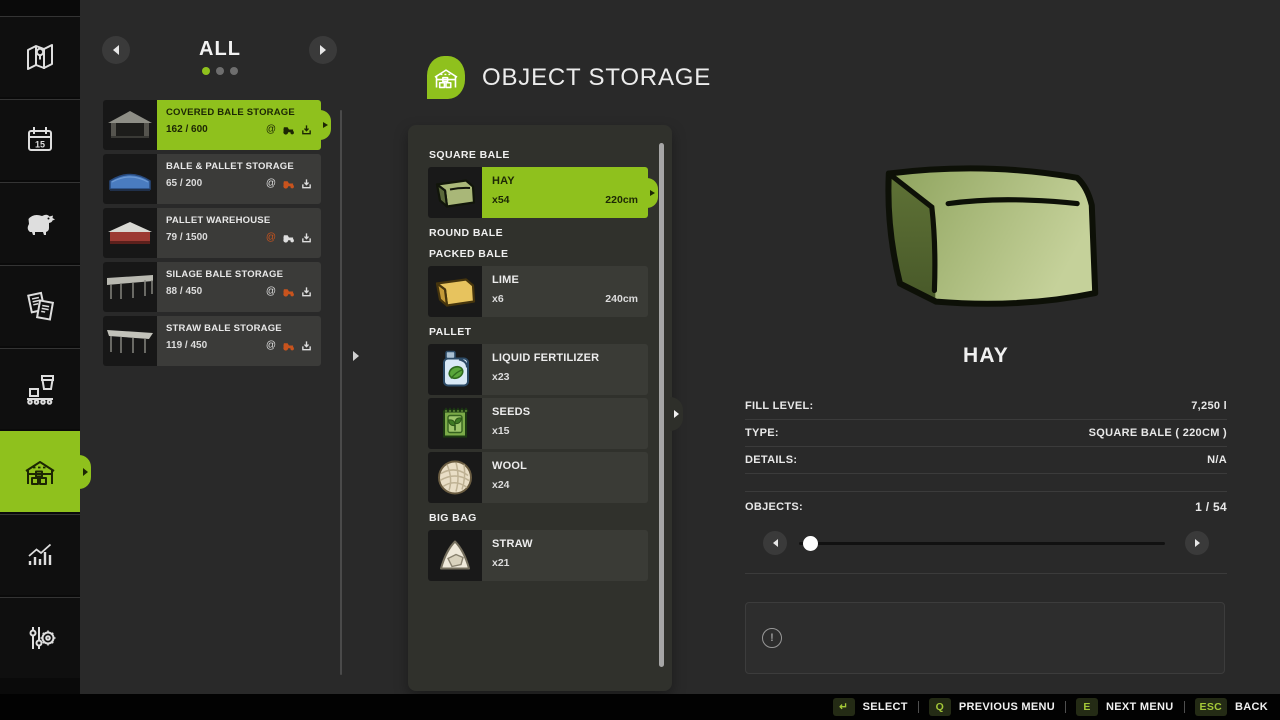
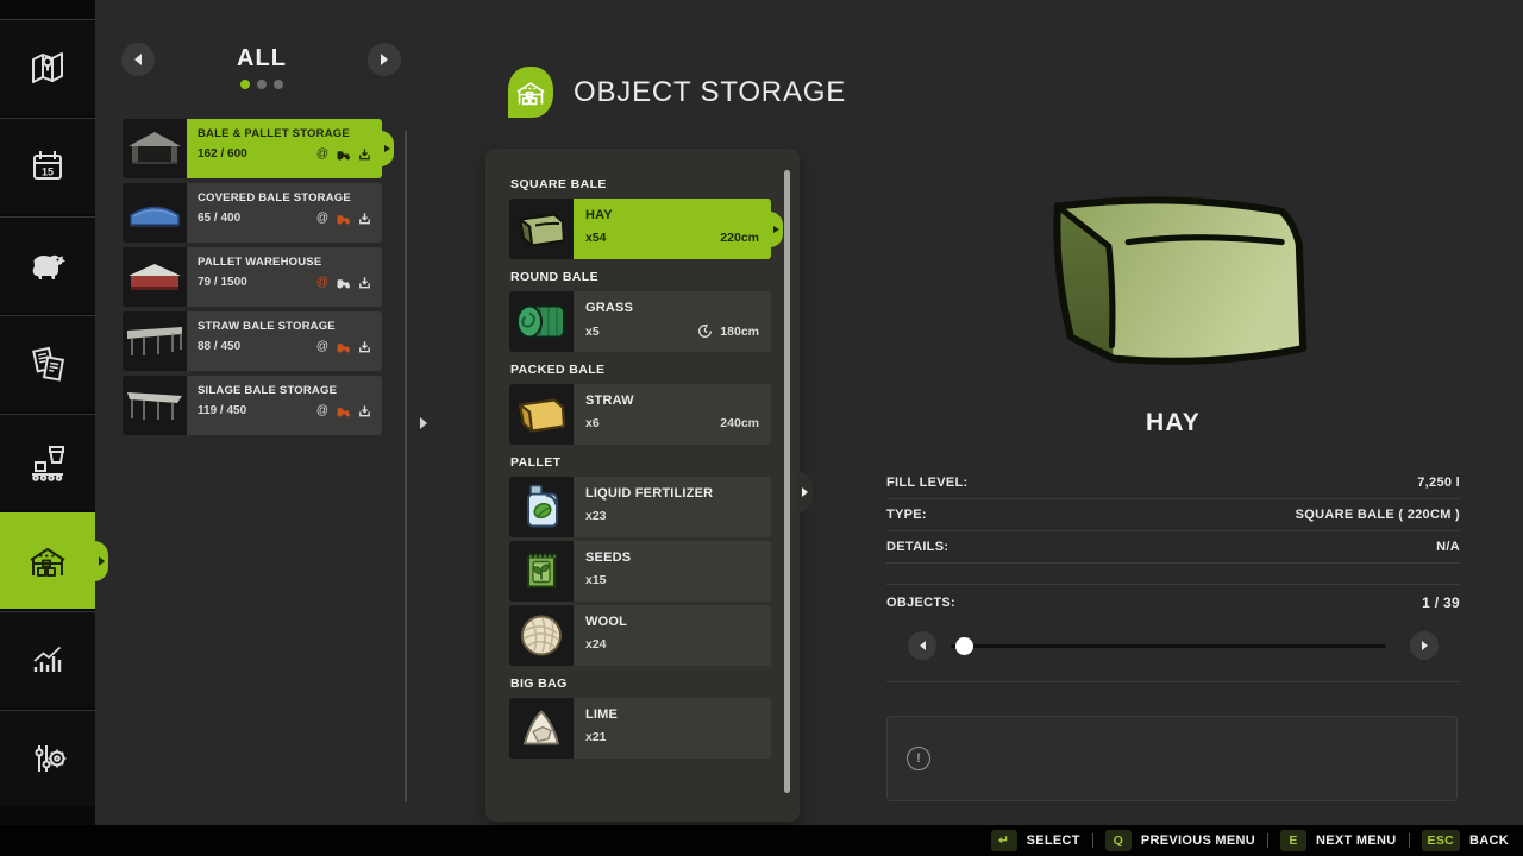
  15
  ALL
- COVERED BALE STORAGE
+ BALE & PALLET STORAGE
  162 / 600
  @
- BALE & PALLET STORAGE
+ COVERED BALE STORAGE
- 65 / 200
+ 65 / 400
  @
  PALLET WAREHOUSE
  79 / 1500
  @
- SILAGE BALE STORAGE
+ STRAW BALE STORAGE
  88 / 450
  @
- STRAW BALE STORAGE
+ SILAGE BALE STORAGE
  119 / 450
  @
  OBJECT STORAGE
  SQUARE BALE
  HAY
  x54
  220cm
  ROUND BALE
+ GRASS
+ x5
+ 180cm
  PACKED BALE
- LIME
+ STRAW
  x6
  240cm
  PALLET
  LIQUID FERTILIZER
  x23
  SEEDS
  x15
  WOOL
  x24
  BIG BAG
- STRAW
+ LIME
  x21
  HAY
  FILL LEVEL:
  7,250 l
  TYPE:
  SQUARE BALE ( 220CM )
  DETAILS:
  N/A
  OBJECTS:
- 1 / 54
+ 1 / 39
  !
  ↵
  SELECT
  Q
  PREVIOUS MENU
  E
  NEXT MENU
  ESC
  BACK
